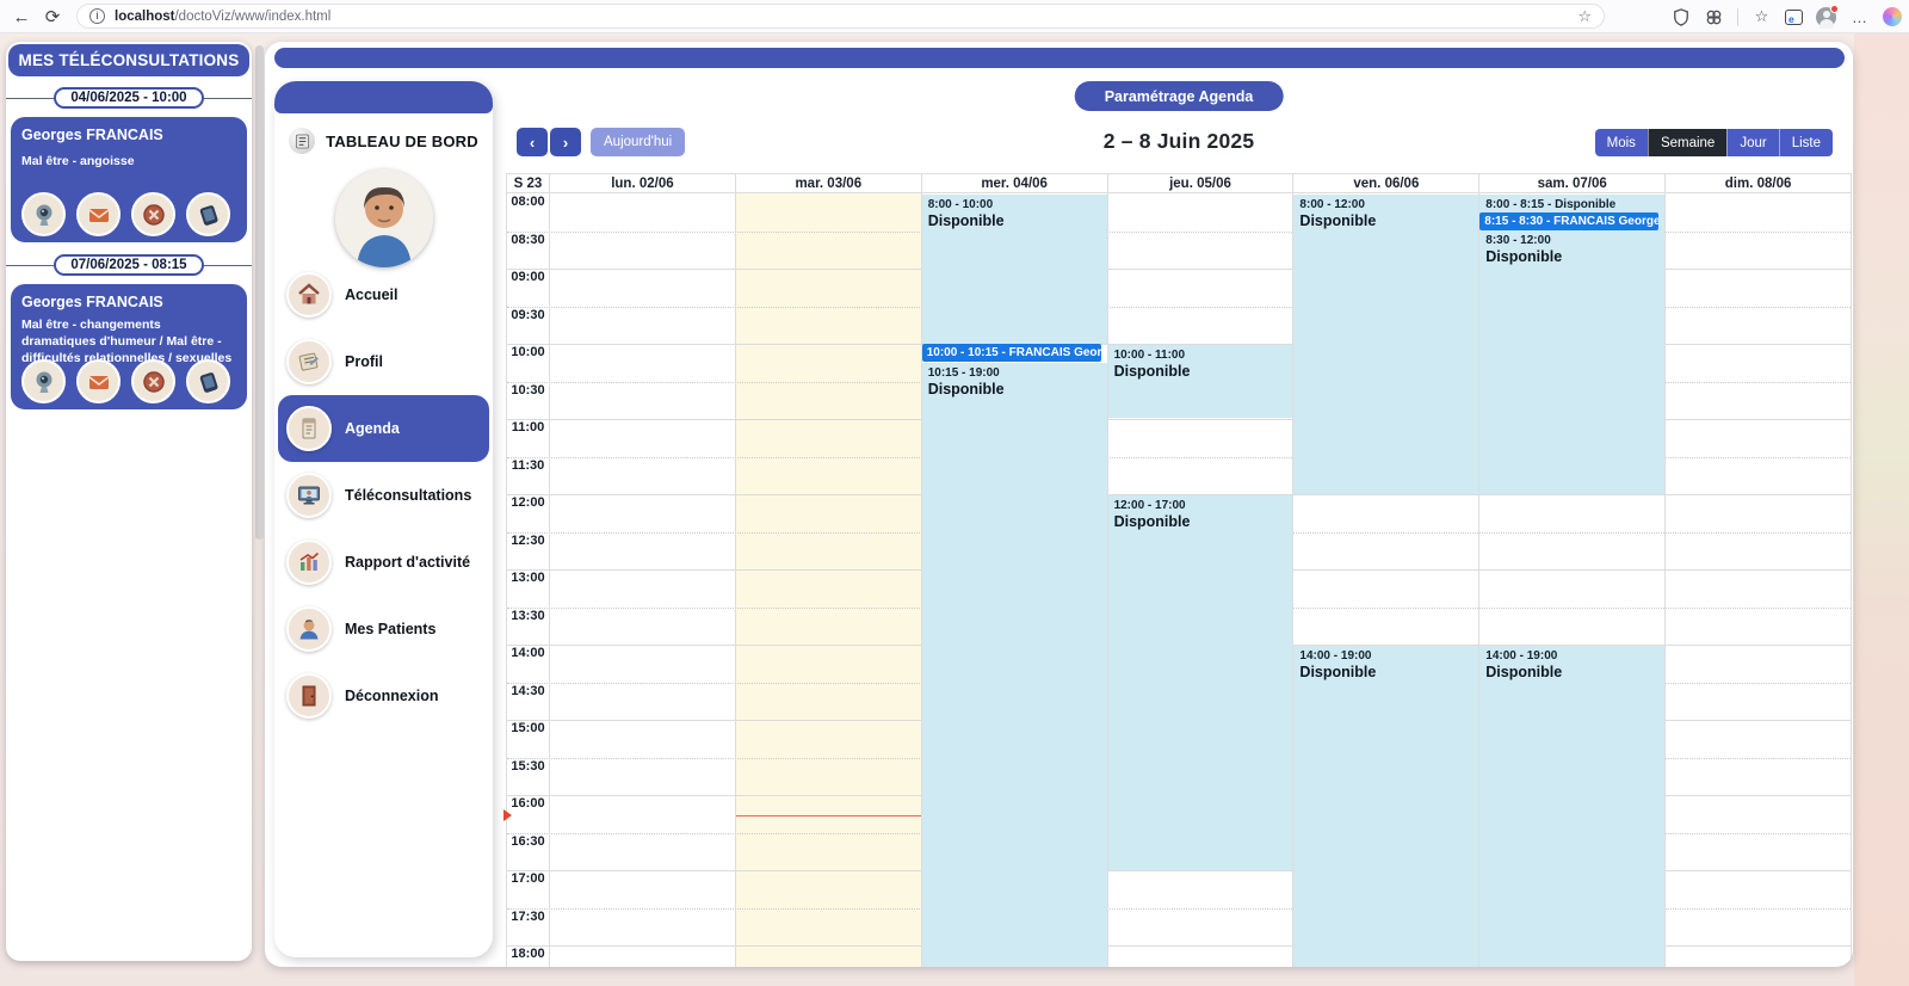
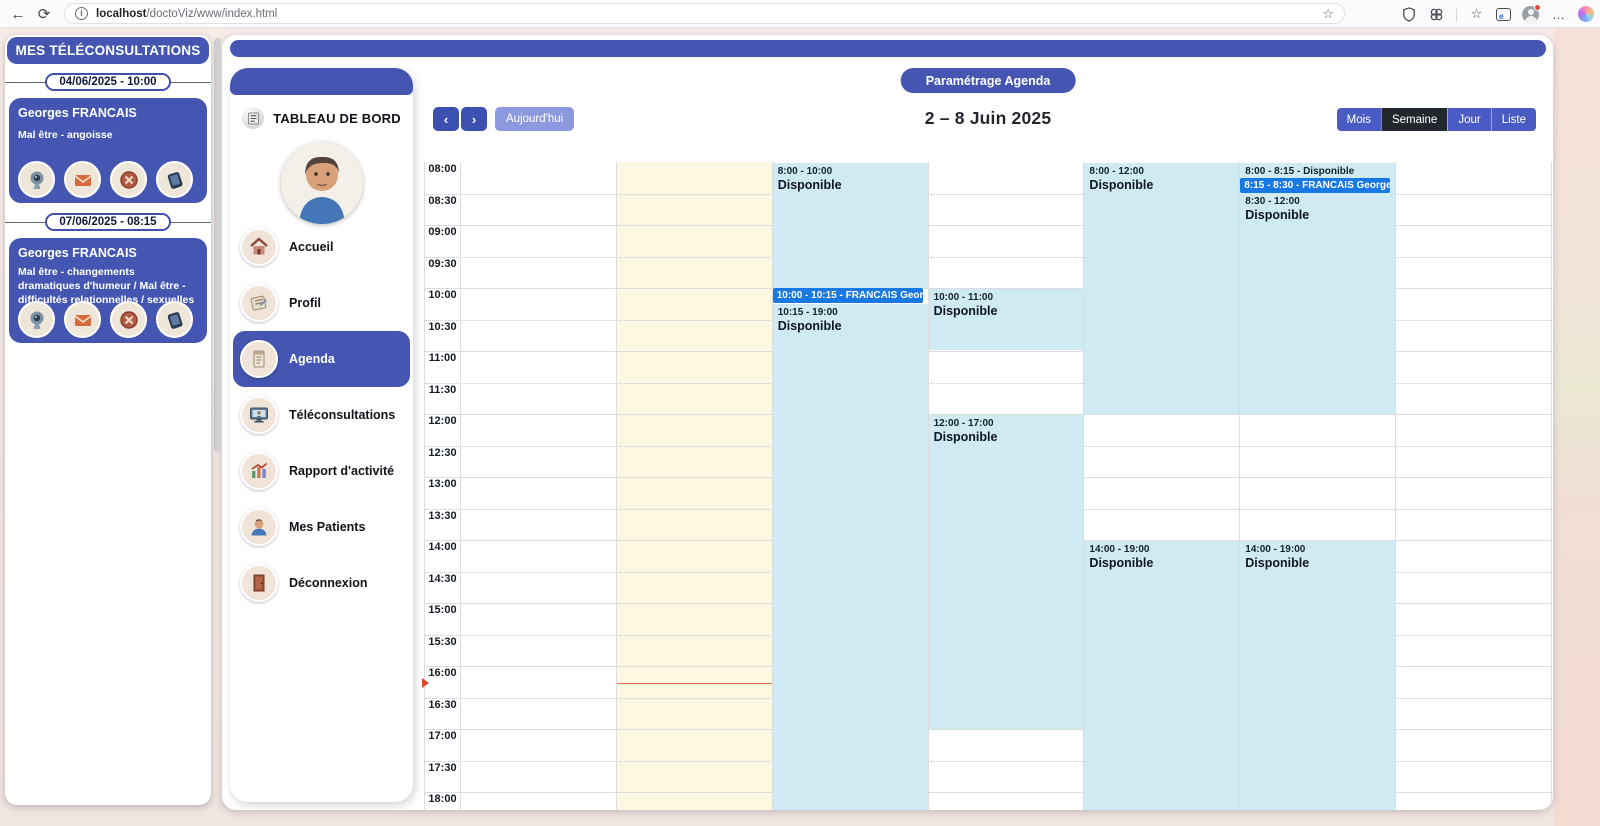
  ←
  ⟳
  i
  localhost
  /doctoViz/www/index.html
  ☆
  ☆
  e
  …
  MES TÉLÉCONSULTATIONS
  04/06/2025 - 10:00
  Georges FRANCAIS
  Mal être - angoisse
  07/06/2025 - 08:15
  Georges FRANCAIS
  Mal être - changements dramatiques d'humeur / Mal être - difficultés relationnelles / sexuelles
  TABLEAU DE BORD
  Accueil
  Profil
  Agenda
  Téléconsultations
  Rapport d'activité
  Mes Patients
  Déconnexion
  Paramétrage Agenda
  ‹
  ›
  Aujourd'hui
  2 – 8 Juin 2025
  Mois
  Semaine
  Jour
  Liste
- S 23
- lun. 02/06
- mar. 03/06
- mer. 04/06
- jeu. 05/06
- ven. 06/06
- sam. 07/06
- dim. 08/06
  08:00
  08:30
  09:00
  09:30
  10:00
  10:30
  11:00
  11:30
  12:00
  12:30
  13:00
  13:30
  14:00
  14:30
  15:00
  15:30
  16:00
  16:30
  17:00
  17:30
  18:00
  8:00 - 10:00
  Disponible
  10:00 - 10:15 - FRANCAIS Geor
  10:15 - 19:00
  Disponible
  10:00 - 11:00
  Disponible
  12:00 - 17:00
  Disponible
  8:00 - 12:00
  Disponible
  14:00 - 19:00
  Disponible
  8:00 - 8:15 - Disponible
  8:15 - 8:30 - FRANCAIS George
  8:30 - 12:00
  Disponible
  14:00 - 19:00
  Disponible
